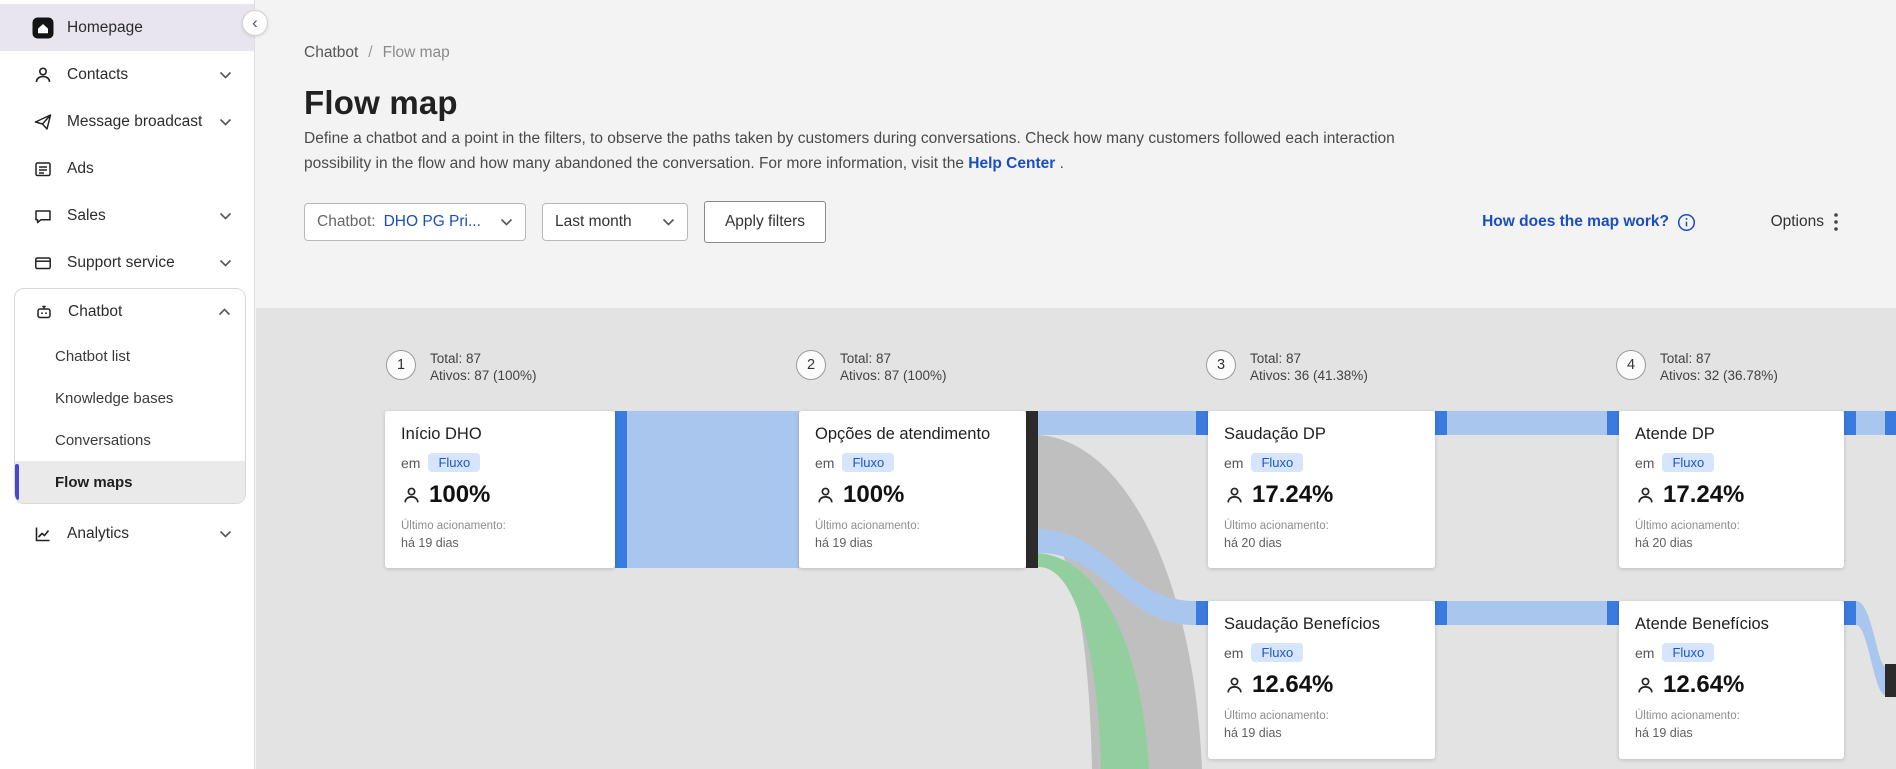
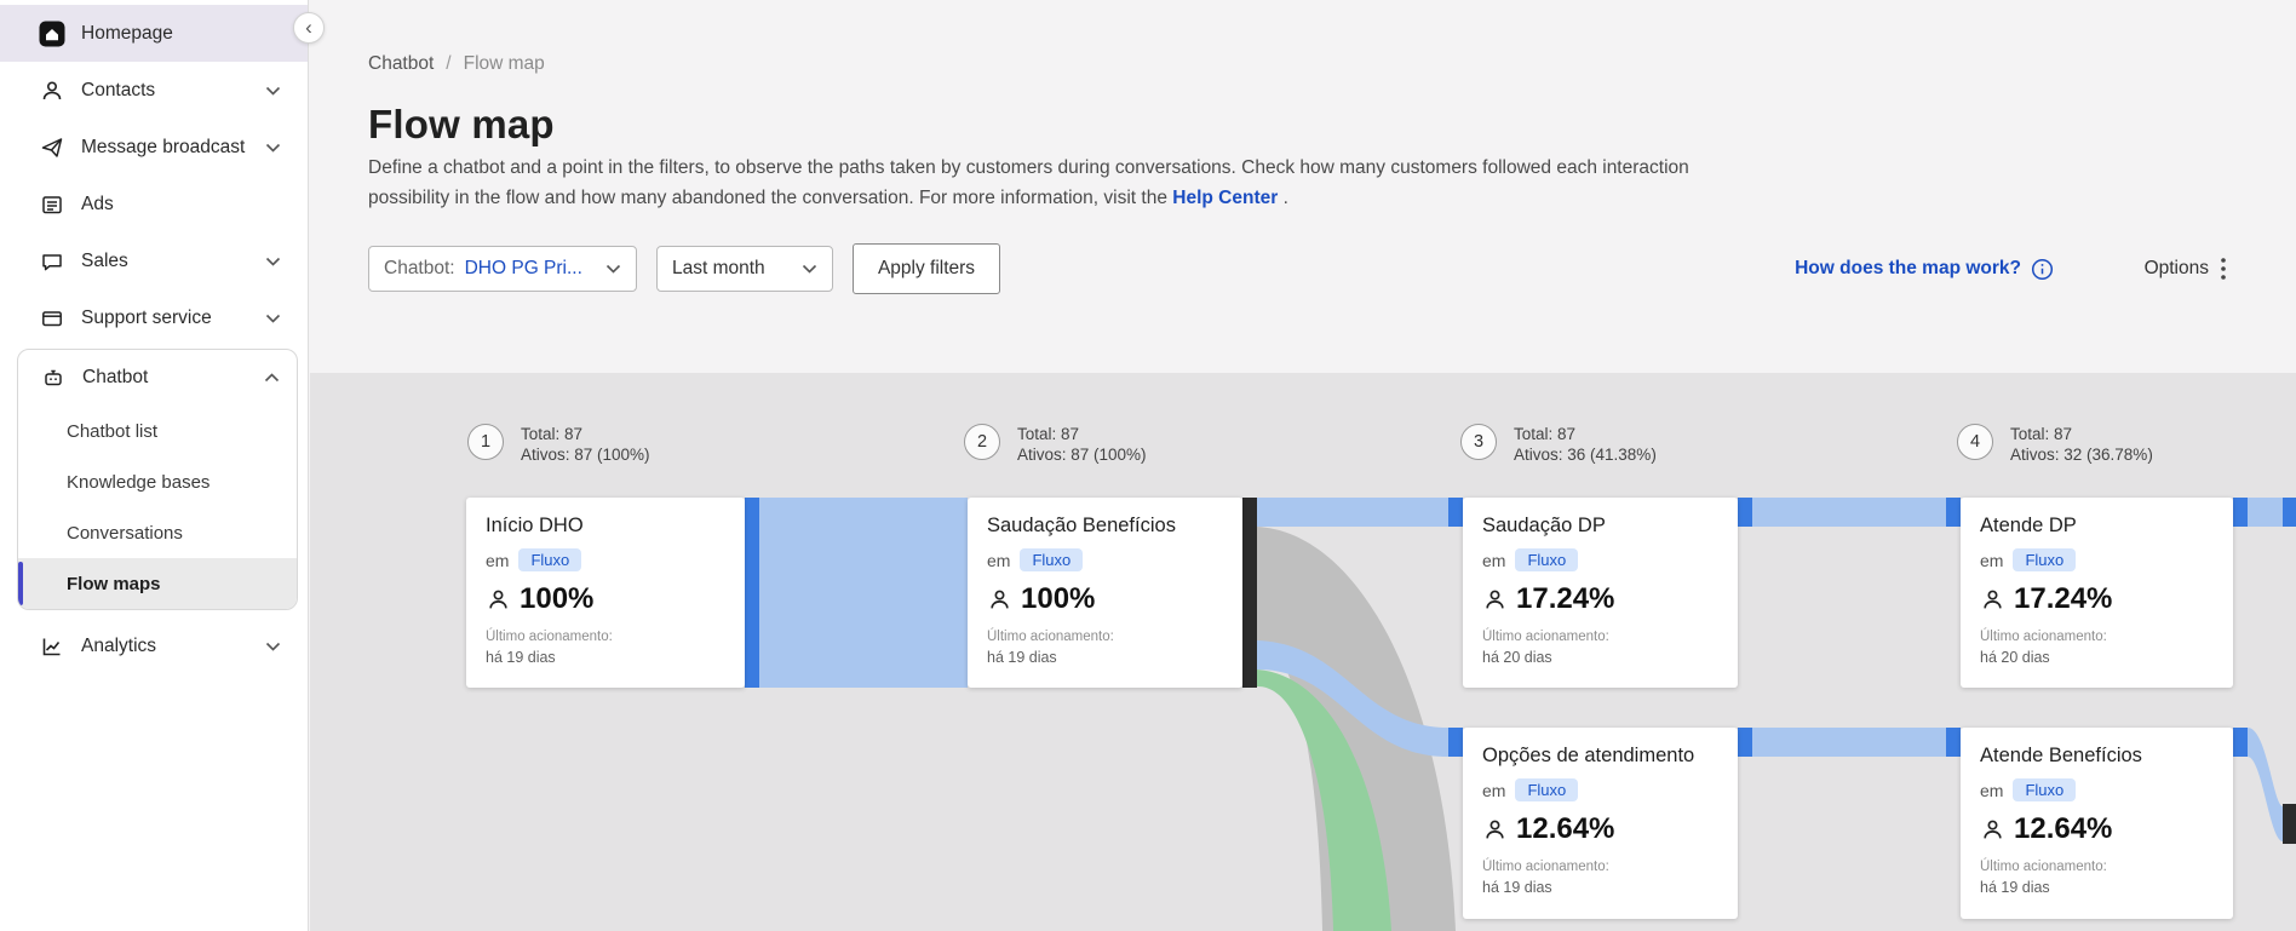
  Homepage
  Contacts
  Message broadcast
  Ads
  Sales
  Support service
  Chatbot
  Chatbot list
  Knowledge bases
  Conversations
  Flow maps
  Analytics
  ‹
  Chatbot
  /
  Flow map
  Flow map
  Define a chatbot and a point in the filters, to observe the paths taken by customers during conversations. Check how many customers followed each interaction possibility in the flow and how many abandoned the conversation. For more information, visit the Help Center .
  Chatbot:
  DHO PG Pri...
  Last month
  Apply filters
  How does the map work?
  Options
  1
  Total: 87
  Ativos: 87 (100%)
  2
  Total: 87
  Ativos: 87 (100%)
  3
  Total: 87
  Ativos: 36 (41.38%)
  4
  Total: 87
  Ativos: 32 (36.78%)
  Início DHO
  em
  Fluxo
  100%
  Último acionamento:
  há 19 dias
- Opções de atendimento
+ Saudação Benefícios
  em
  Fluxo
  100%
  Último acionamento:
  há 19 dias
  Saudação DP
  em
  Fluxo
  17.24%
  Último acionamento:
  há 20 dias
  Atende DP
  em
  Fluxo
  17.24%
  Último acionamento:
  há 20 dias
- Saudação Benefícios
+ Opções de atendimento
  em
  Fluxo
  12.64%
  Último acionamento:
  há 19 dias
  Atende Benefícios
  em
  Fluxo
  12.64%
  Último acionamento:
  há 19 dias
